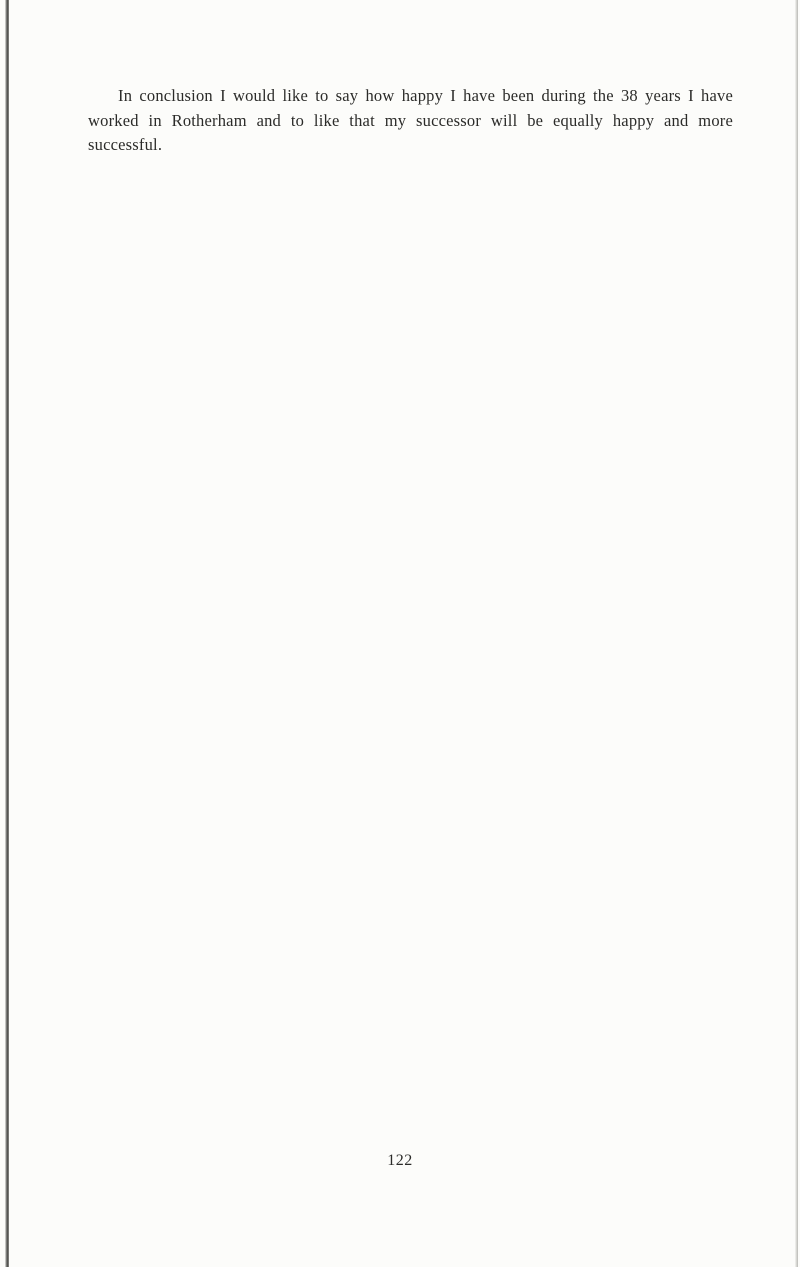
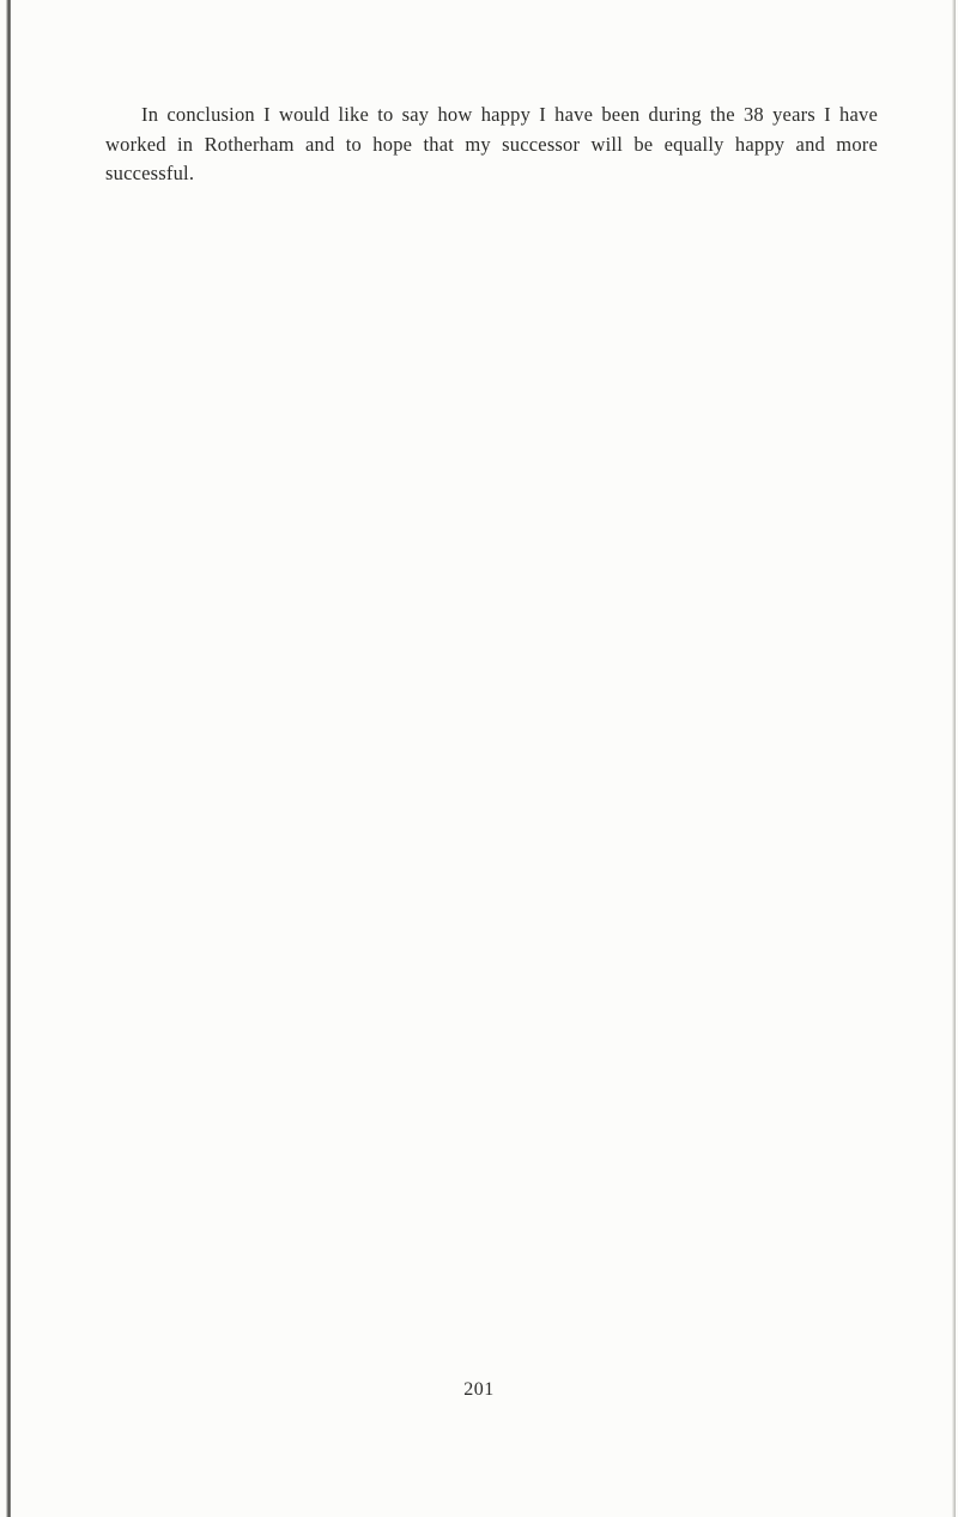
- In conclusion I would like to say how happy I have been during the 38 years I have worked in Rotherham and to like that my successor will be equally happy and more successful.
+ In conclusion I would like to say how happy I have been during the 38 years I have worked in Rotherham and to hope that my successor will be equally happy and more successful.
- 122
+ 201
